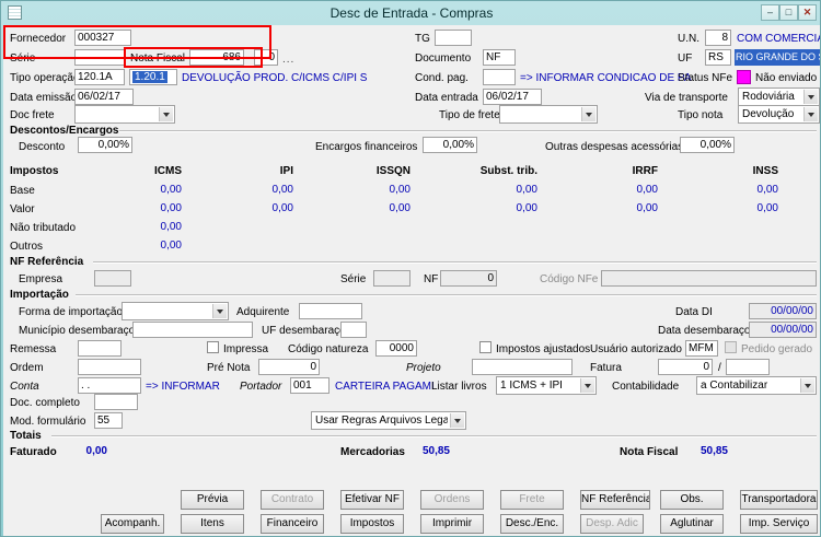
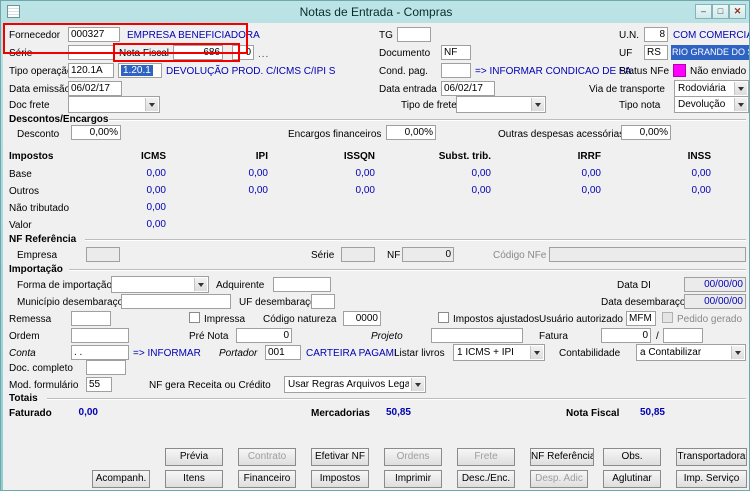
- Desc de Entrada - Compras
+ Notas de Entrada - Compras
  –
  □
  ✕
  Fornecedor
  000327
+ EMPRESA BENEFICIADORA
  TG
  U.N.
  8
  COM COMERCI
  Série
  Nota Fiscal
  686
  -
  0
  ...
  Documento
  NF
  UF
  RS
  RIO GRANDE DO
  Tipo operaçã
  120.1A
  1.20.1
  DEVOLUÇÃO PROD. C/ICMS C/IPI S
  Cond. pag.
  => INFORMAR CONDICAO DE PA
  Status NFe
  Não enviado
  Data emissã
  06/02/17
  Data entrada
  06/02/17
  Via de transporte
  Rodoviária
  Doc frete
  Tipo de frete
  Tipo nota
  Devolução
  Descontos/Encargos
  Desconto
  0,00%
  Encargos financeiros
  0,00%
  Outras despesas acessória
  0,00%
  Impostos
  ICMS
  IPI
  ISSQN
  Subst. trib.
  IRRF
  INSS
  Base
  0,00
  0,00
  0,00
  0,00
  0,00
  0,00
- Valor
+ Outros
  0,00
  0,00
  0,00
  0,00
  0,00
  0,00
  Não tributado
  0,00
- Outros
+ Valor
  0,00
  NF Referência
  Empresa
  Série
  NF
  0
  Código NFe
  Importação
  Forma de importação
  Adquirente
  Data DI
  00/00/00
  Município desembaraç
  UF desembaraç
  Data desembaraço
  00/00/00
  Remessa
  Impressa
  Código natureza
  0000
  Impostos ajustados
  Usuário autorizado
  MFM
  Pedido gerado
  Ordem
  Pré Nota
  0
  Projeto
  Fatura
  0
  /
  Conta
  . .
  => INFORMAR
  Portador
  001
  CARTEIRA PAGAMI
  Listar livros
  1 ICMS + IPI
  Contabilidade
  a Contabilizar
  Doc. completo
  Mod. formulário
  55
+ NF gera Receita ou Crédito
  Usar Regras Arquivos Lega
  Totais
  Faturado
  0,00
  Mercadorias
  50,85
  Nota Fiscal
  50,85
  Prévia
  Contrato
  Efetivar NF
  Ordens
  Frete
  NF Referência
  Obs.
  Transportadora
  Acompanh.
  Itens
  Financeiro
  Impostos
  Imprimir
  Desc./Enc.
  Desp. Adic
  Aglutinar
  Imp. Serviço
